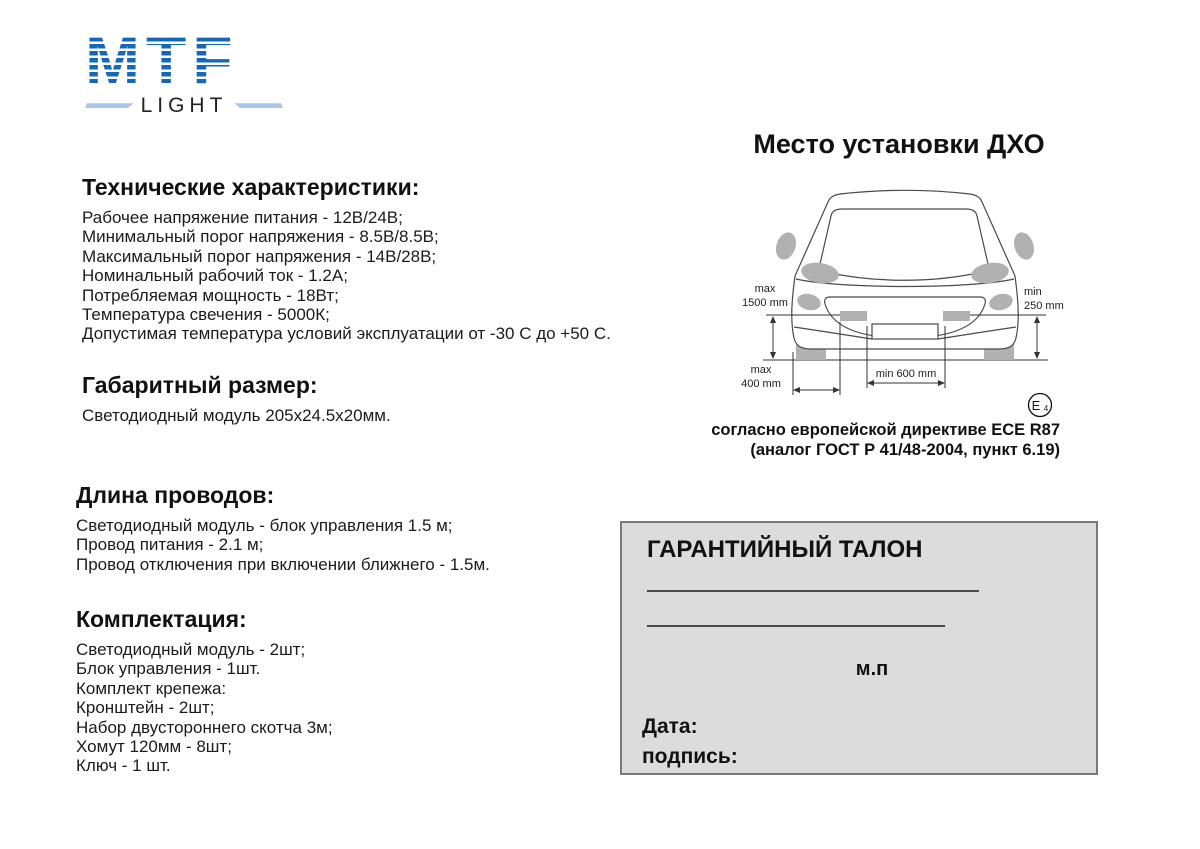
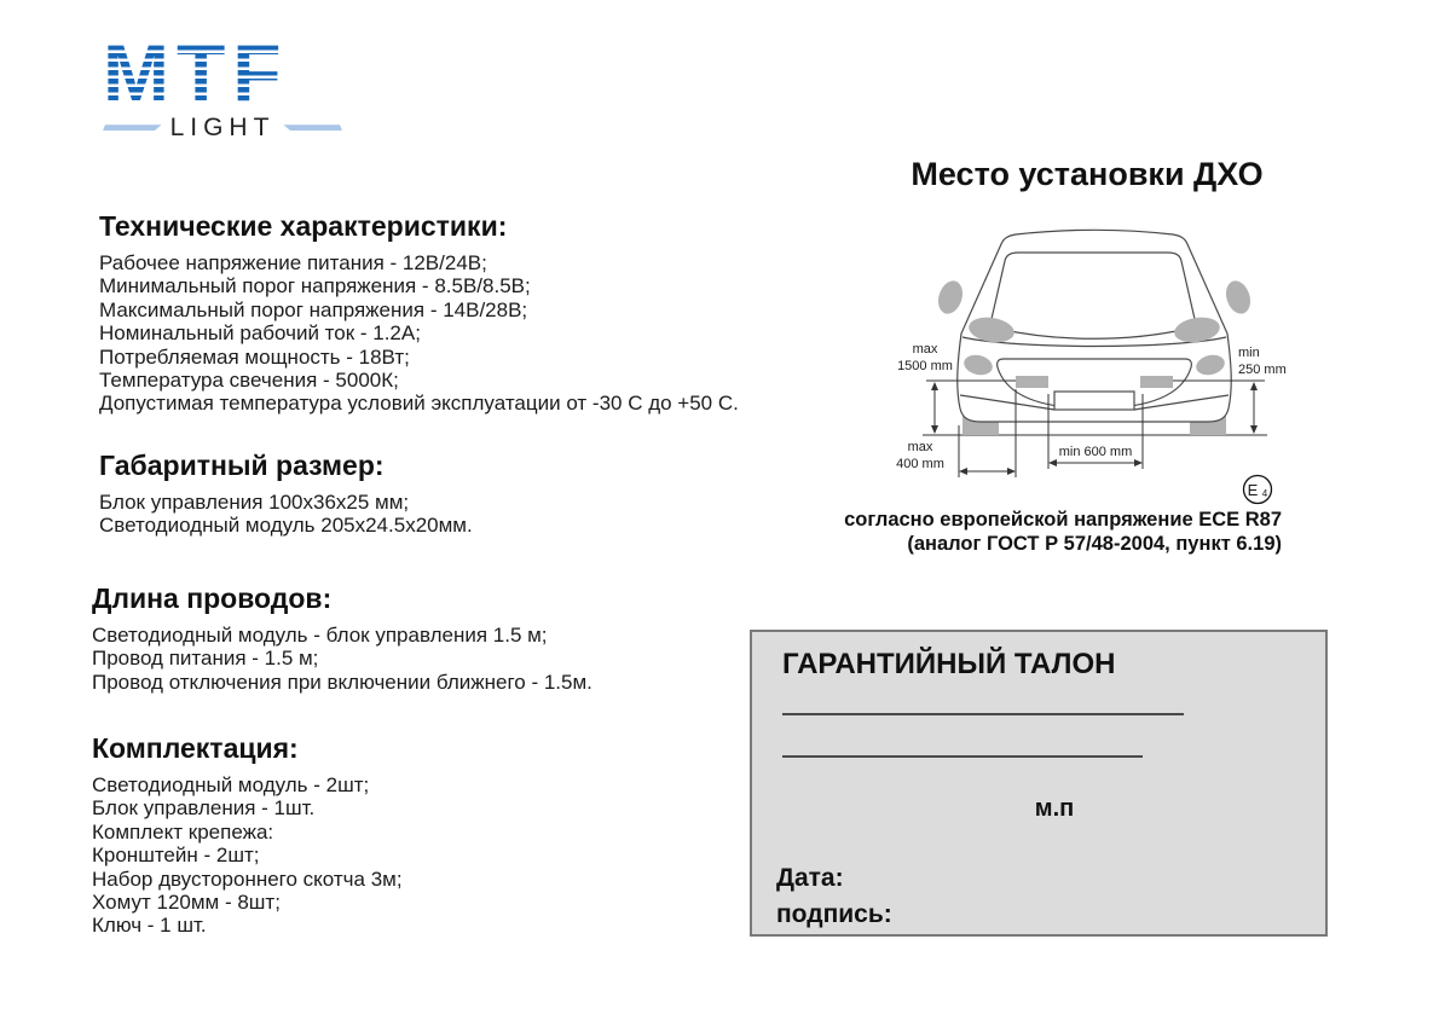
  MTF
  LIGHT
  Технические характеристики:
  Рабочее напряжение питания - 12В/24В;
  Минимальный порог напряжения - 8.5В/8.5В;
  Максимальный порог напряжения - 14В/28В;
  Номинальный рабочий ток - 1.2А;
  Потребляемая мощность - 18Вт;
  Температура свечения - 5000К;
  Допустимая температура условий эксплуатации от -30 С до +50 С.
  Габаритный размер:
+ Блок управления 100х36х25 мм;
  Светодиодный модуль 205х24.5х20мм.
  Длина проводов:
  Светодиодный модуль - блок управления 1.5 м;
- Провод питания - 2.1 м;
+ Провод питания - 1.5 м;
  Провод отключения при включении ближнего - 1.5м.
  Комплектация:
  Светодиодный модуль - 2шт;
  Блок управления - 1шт.
  Комплект крепежа:
  Кронштейн - 2шт;
  Набор двустороннего скотча 3м;
  Хомут 120мм - 8шт;
  Ключ - 1 шт.
  Место установки ДХО
  max
  1500 mm
  min
  250 mm
  max
  400 mm
  min 600 mm
  E
  4
- согласно европейской директиве ECE R87
+ согласно европейской напряжение ECE R87
- (аналог ГОСТ Р 41/48-2004, пункт 6.19)
+ (аналог ГОСТ Р 57/48-2004, пункт 6.19)
  ГАРАНТИЙНЫЙ ТАЛОН
  м.п
  Дата:
  подпись:
